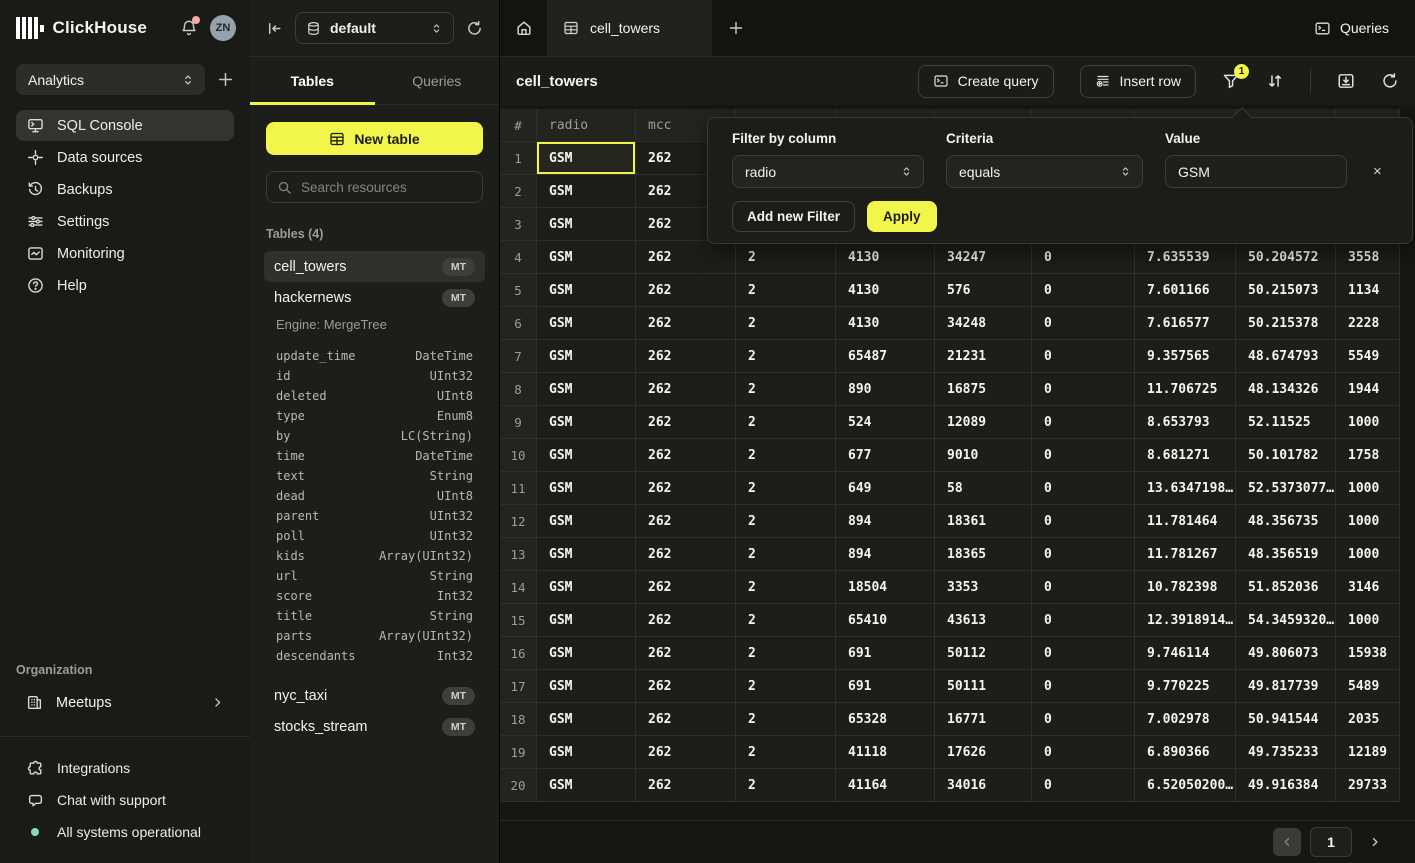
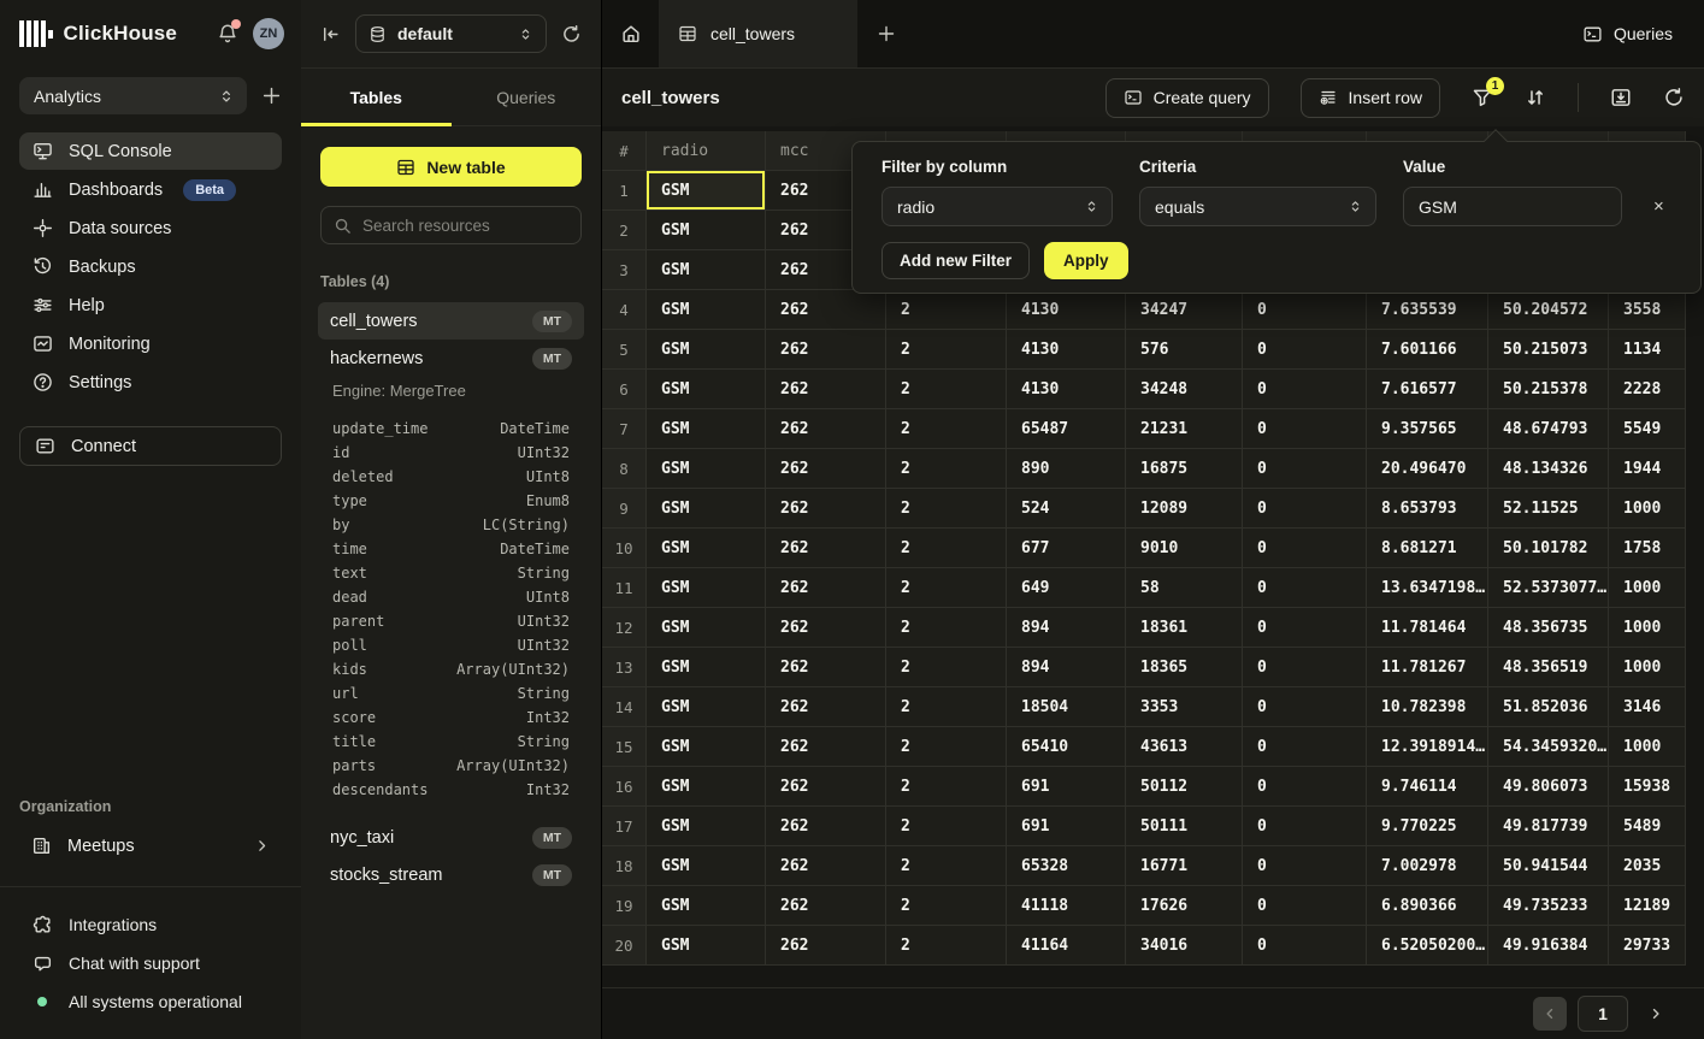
  ClickHouse
  ZN
  Analytics
  SQL Console
+ Dashboards
+ Beta
  Data sources
  Backups
- Settings
+ Help
  Monitoring
- Help
+ Settings
+ Connect
  Organization
  Meetups
  Integrations
  Chat with support
  All systems operational
  default
  Tables
  Queries
  New table
  Search resources
  Tables (4)
  cell_towers
  MT
  hackernews
  MT
  Engine: MergeTree
  update_time
  DateTime
  id
  UInt32
  deleted
  UInt8
  type
  Enum8
  by
  LC(String)
  time
  DateTime
  text
  String
  dead
  UInt8
  parent
  UInt32
  poll
  UInt32
  kids
  Array(UInt32)
  url
  String
  score
  Int32
  title
  String
  parts
  Array(UInt32)
  descendants
  Int32
  nyc_taxi
  MT
  stocks_stream
  MT
  cell_towers
  Queries
  cell_towers
  Create query
  Insert row
  1
  #
  radio
  mcc
  1
  GSM
  262
  2
  GSM
  262
  3
  GSM
  262
  4
  GSM
  262
  2
  4130
  34247
  0
  7.635539
  50.204572
  3558
  5
  GSM
  262
  2
  4130
  576
  0
  7.601166
  50.215073
  1134
  6
  GSM
  262
  2
  4130
  34248
  0
  7.616577
  50.215378
  2228
  7
  GSM
  262
  2
  65487
  21231
  0
  9.357565
  48.674793
  5549
  8
  GSM
  262
  2
  890
  16875
  0
- 11.706725
+ 20.496470
  48.134326
  1944
  9
  GSM
  262
  2
  524
  12089
  0
  8.653793
  52.11525
  1000
  10
  GSM
  262
  2
  677
  9010
  0
  8.681271
  50.101782
  1758
  11
  GSM
  262
  2
  649
  58
  0
  13.6347198…
  52.5373077…
  1000
  12
  GSM
  262
  2
  894
  18361
  0
  11.781464
  48.356735
  1000
  13
  GSM
  262
  2
  894
  18365
  0
  11.781267
  48.356519
  1000
  14
  GSM
  262
  2
  18504
  3353
  0
  10.782398
  51.852036
  3146
  15
  GSM
  262
  2
  65410
  43613
  0
  12.3918914…
  54.3459320…
  1000
  16
  GSM
  262
  2
  691
  50112
  0
  9.746114
  49.806073
  15938
  17
  GSM
  262
  2
  691
  50111
  0
  9.770225
  49.817739
  5489
  18
  GSM
  262
  2
  65328
  16771
  0
  7.002978
  50.941544
  2035
  19
  GSM
  262
  2
  41118
  17626
  0
  6.890366
  49.735233
  12189
  20
  GSM
  262
  2
  41164
  34016
  0
  6.52050200…
  49.916384
  29733
  1
  Filter by column
  radio
  Criteria
  equals
  Value
  GSM
  ×
  Add new Filter
  Apply
